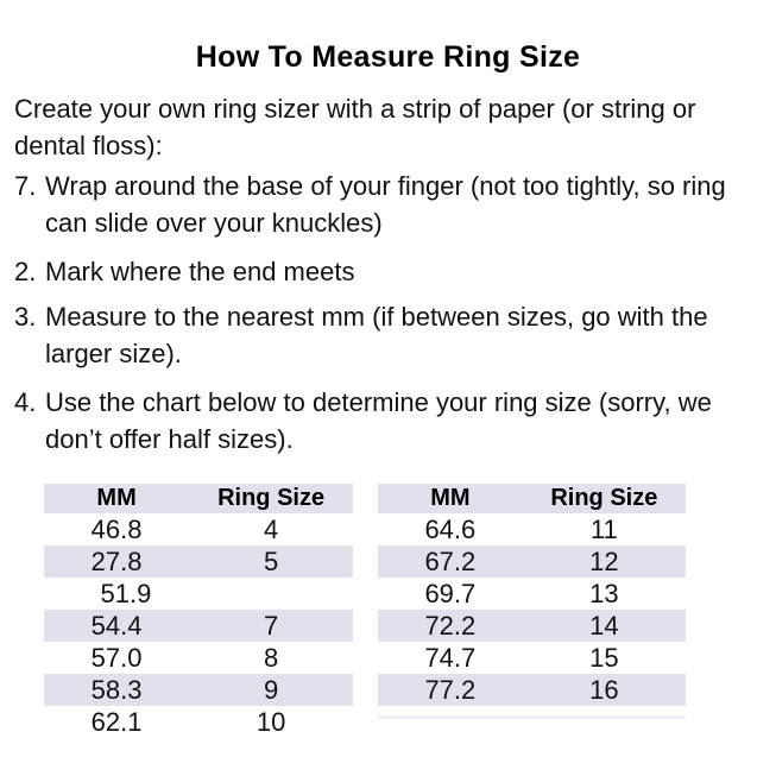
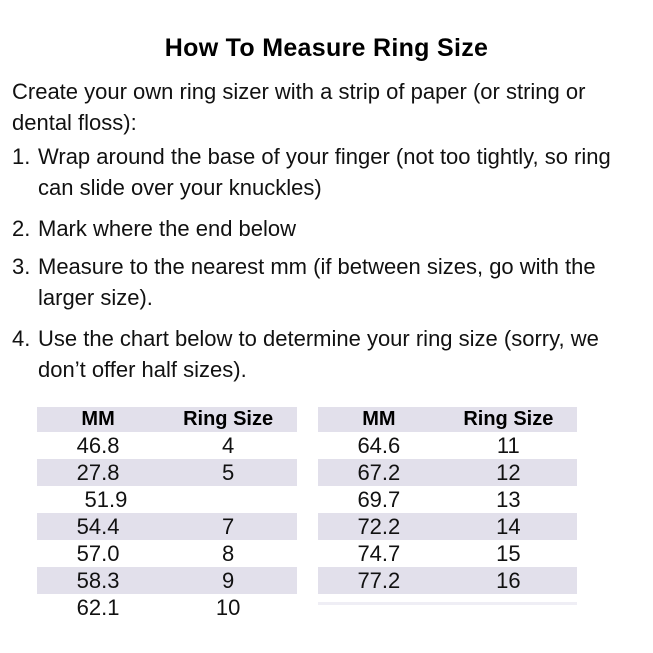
  How To Measure Ring Size
  Create your own ring sizer with a strip of paper (or string or dental floss):
- 7.
+ 1.
  Wrap around the base of your finger (not too tightly, so ring can slide over your knuckles)
  2.
- Mark where the end meets
+ Mark where the end below
  3.
  Measure to the nearest mm (if between sizes, go with the larger size).
  4.
  Use the chart below to determine your ring size (sorry, we don’t offer half sizes).
  MM
  Ring Size
  46.8
  4
  27.8
  5
  51.9
  54.4
  7
  57.0
  8
  58.3
  9
  62.1
  10
  MM
  Ring Size
  64.6
  11
  67.2
  12
  69.7
  13
  72.2
  14
  74.7
  15
  77.2
  16
